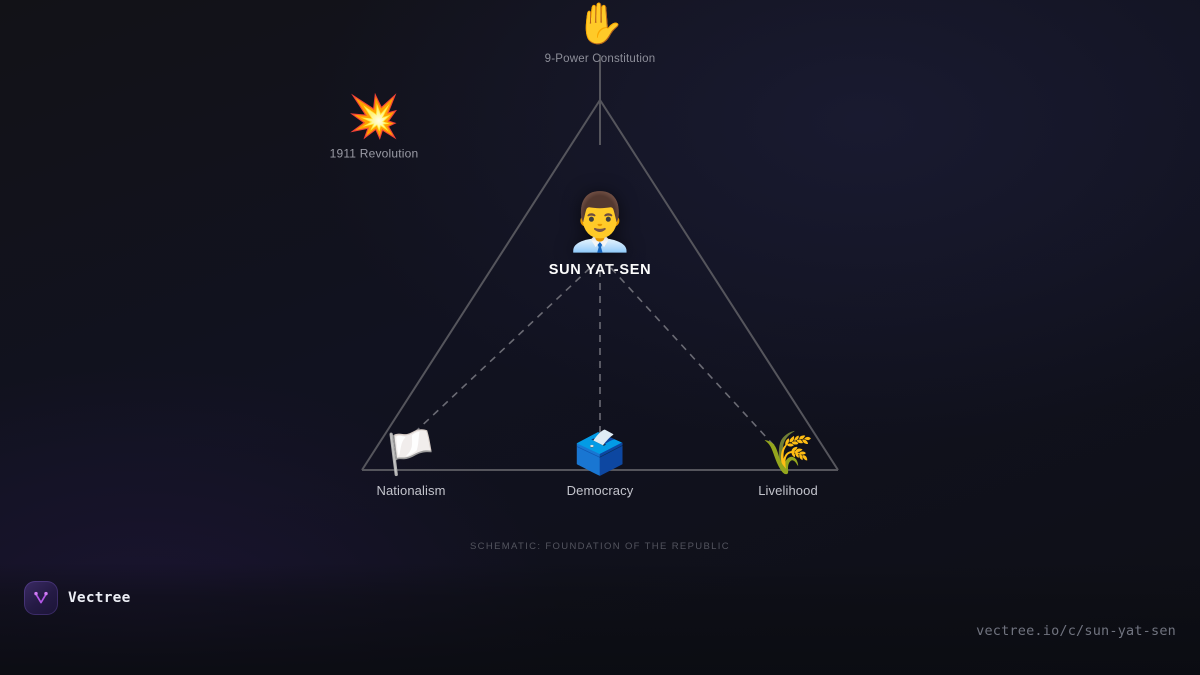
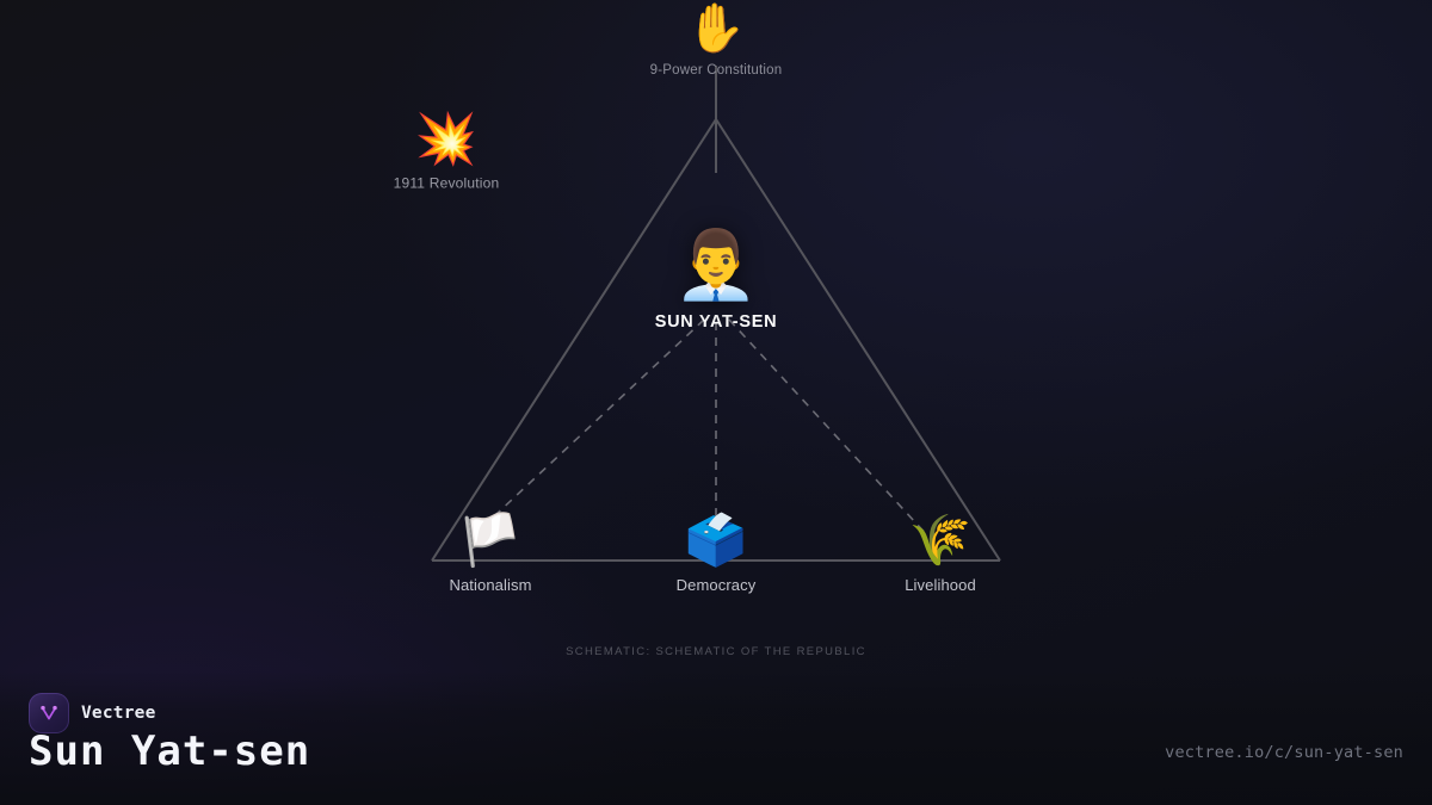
  ✋
  9-Power Constitution
  💥
  1911 Revolution
  👨‍💼
  SUN YAT-SEN
  🏳️
  Nationalism
  🗳️
  Democracy
  🌾
  Livelihood
- SCHEMATIC: FOUNDATION OF THE REPUBLIC
+ SCHEMATIC: SCHEMATIC OF THE REPUBLIC
  Vectree
+ Sun Yat-sen
  vectree.io/c/sun-yat-sen
